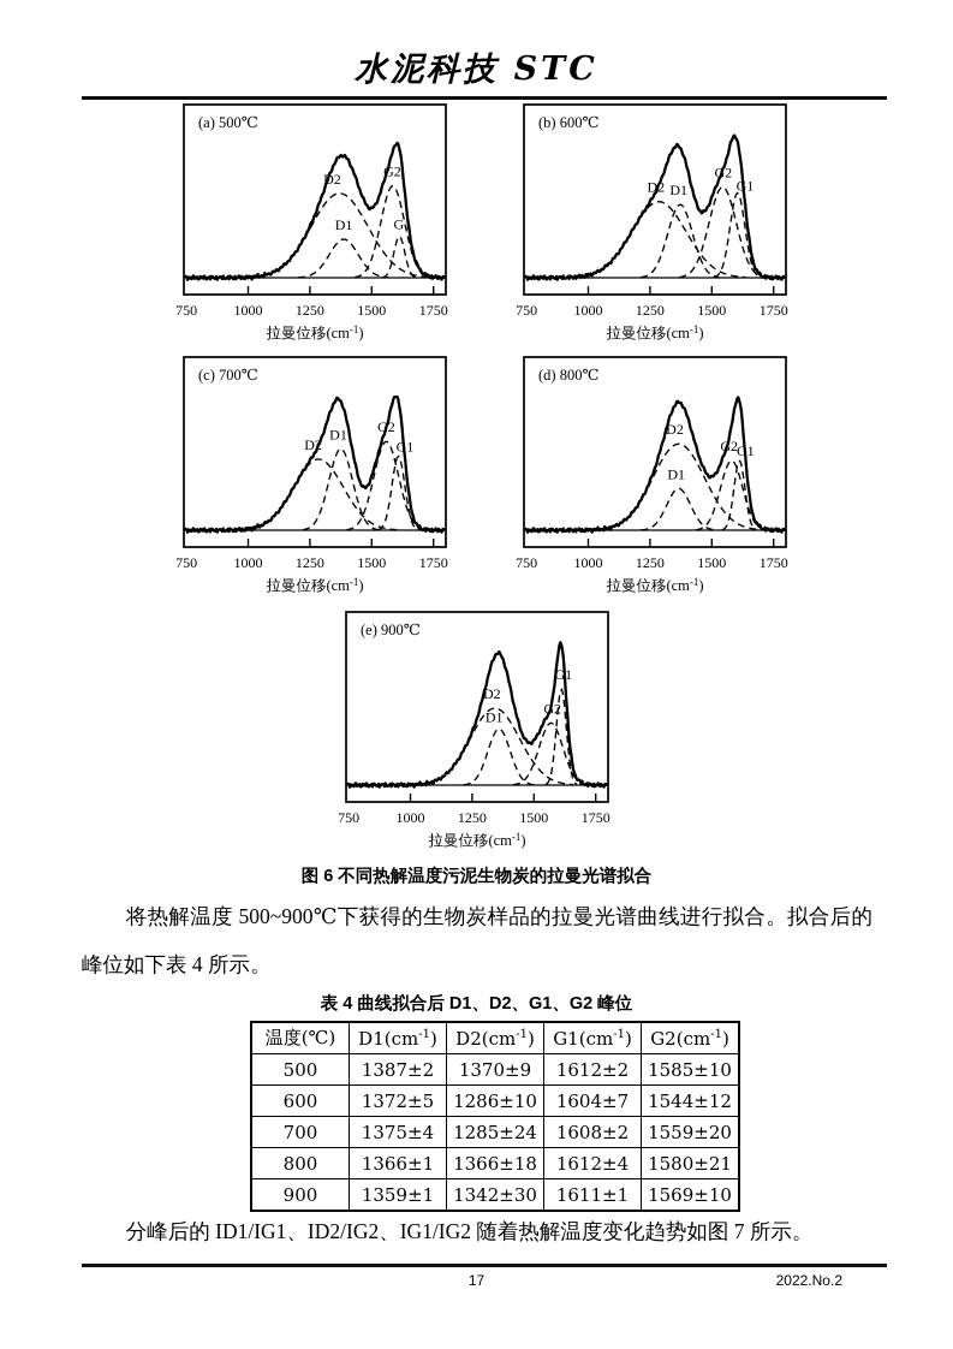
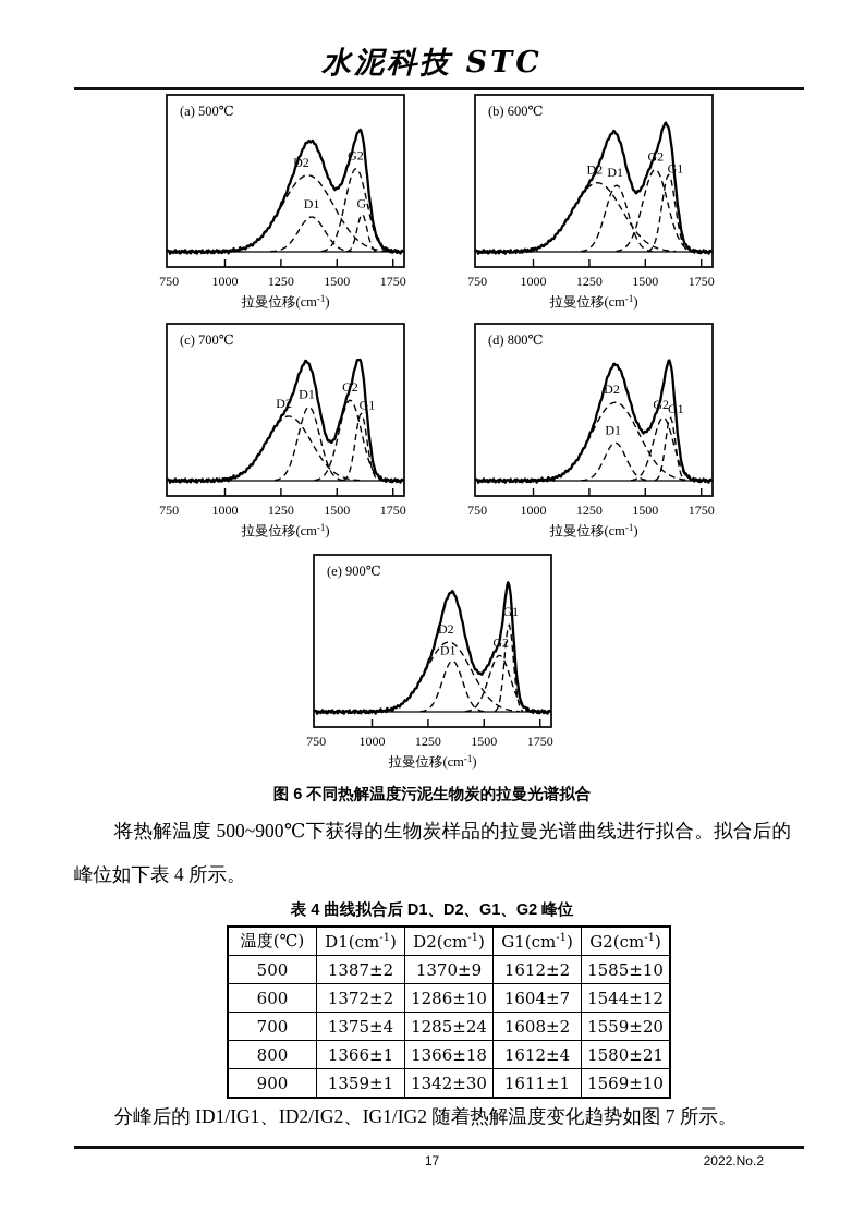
  水泥科技 STC
  (a) 500℃
  D1
  G2
  750
  1000
  1250
  1500
  1750
  拉曼位移(cm-1)
  (b) 600℃
  D2
  D1
  G2
  G1
  750
  1000
  1250
  1500
  1750
  拉曼位移(cm-1)
  (c) 700℃
  D1
  G2
  G1
  750
  1000
  1250
  1500
  1750
  拉曼位移(cm-1)
  (d) 800℃
  D2
  D1
  G1
  750
  1000
  1250
  1500
  1750
  拉曼位移(cm-1)
  (e) 900℃
  D2
  D1
  G1
  750
  1000
  1250
  1500
  1750
  拉曼位移(cm-1)
  图 6 不同热解温度污泥生物炭的拉曼光谱拟合
  将热解温度 500~900℃下获得的生物炭样品的拉曼光谱曲线进行拟合。拟合后的峰位如下表 4 所示。
  表 4 曲线拟合后 D1、D2、G1、G2 峰位
  温度(℃)	D1(cm-1)	D2(cm-1)	G1(cm-1)	G2(cm-1)
  500	1387±2	1370±9	1612±2	1585±10
- 600	1372±5	1286±10	1604±7	1544±12
+ 600	1372±2	1286±10	1604±7	1544±12
  700	1375±4	1285±24	1608±2	1559±20
  800	1366±1	1366±18	1612±4	1580±21
  900	1359±1	1342±30	1611±1	1569±10
  分峰后的 ID1/IG1、ID2/IG2、IG1/IG2 随着热解温度变化趋势如图 7 所示。
  17
  2022.No.2
